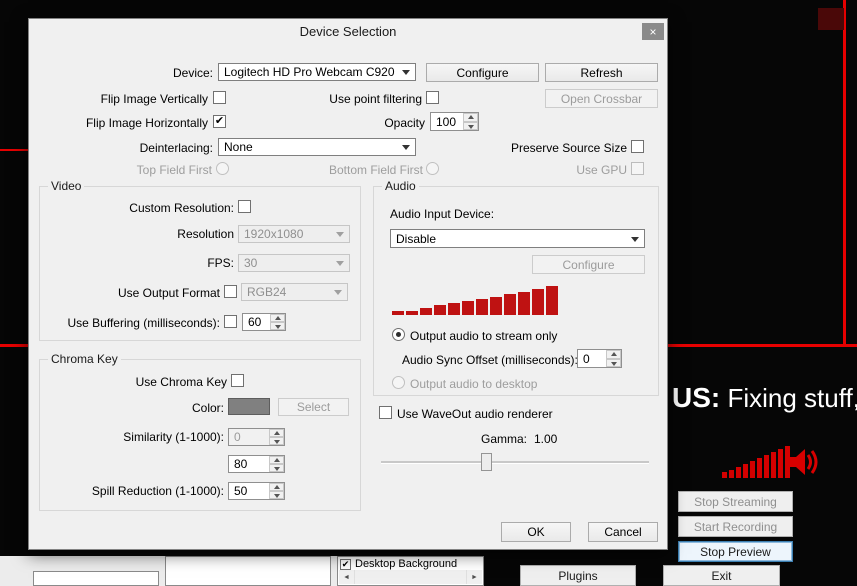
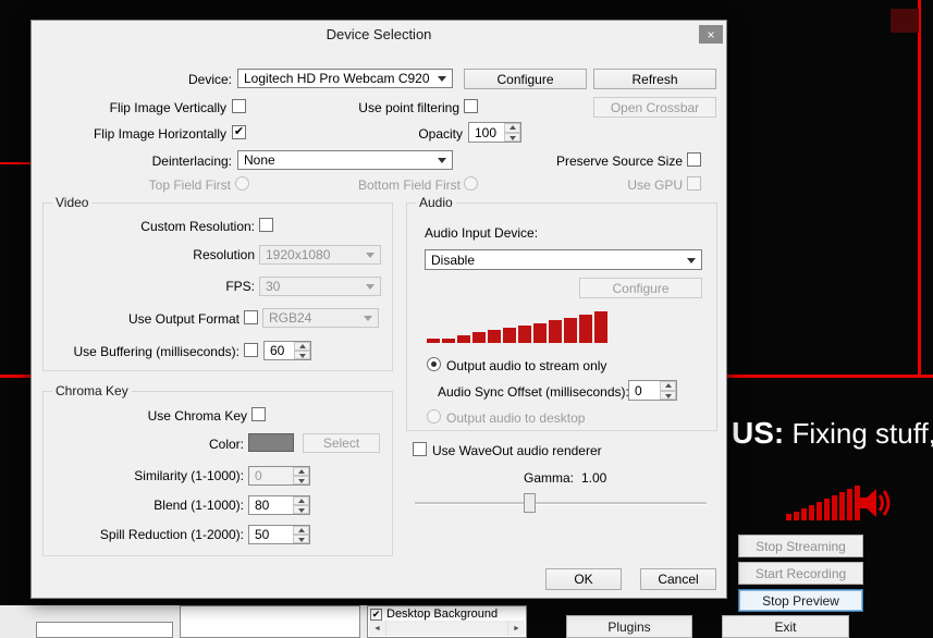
  US: Fixing stuff,
  Stop Streaming
  Start Recording
  Stop Preview
  Plugins
  Exit
  ✔
  Desktop Background
  Device Selection
  ×
  Device:
  Logitech HD Pro Webcam C920
  Configure
  Refresh
  Flip Image Vertically
  Use point filtering
  Open Crossbar
  Flip Image Horizontally
  ✔
  Opacity
  100
  Deinterlacing:
  None
  Preserve Source Size
  Top Field First
  Bottom Field First
  Use GPU
  Video
  Custom Resolution:
  Resolution
  1920x1080
  FPS:
  30
  Use Output Format
  RGB24
  Use Buffering (milliseconds):
  60
  Chroma Key
  Use Chroma Key
  Color:
  Select
  Similarity (1-1000):
  0
+ Blend (1-1000):
  80
- Spill Reduction (1-1000):
+ Spill Reduction (1-2000):
  50
  Audio
  Audio Input Device:
  Disable
  Configure
  Output audio to stream only
  Audio Sync Offset (milliseconds)
  0
  Output audio to desktop
  Use WaveOut audio renderer
  Gamma:
  1.00
  OK
  Cancel
